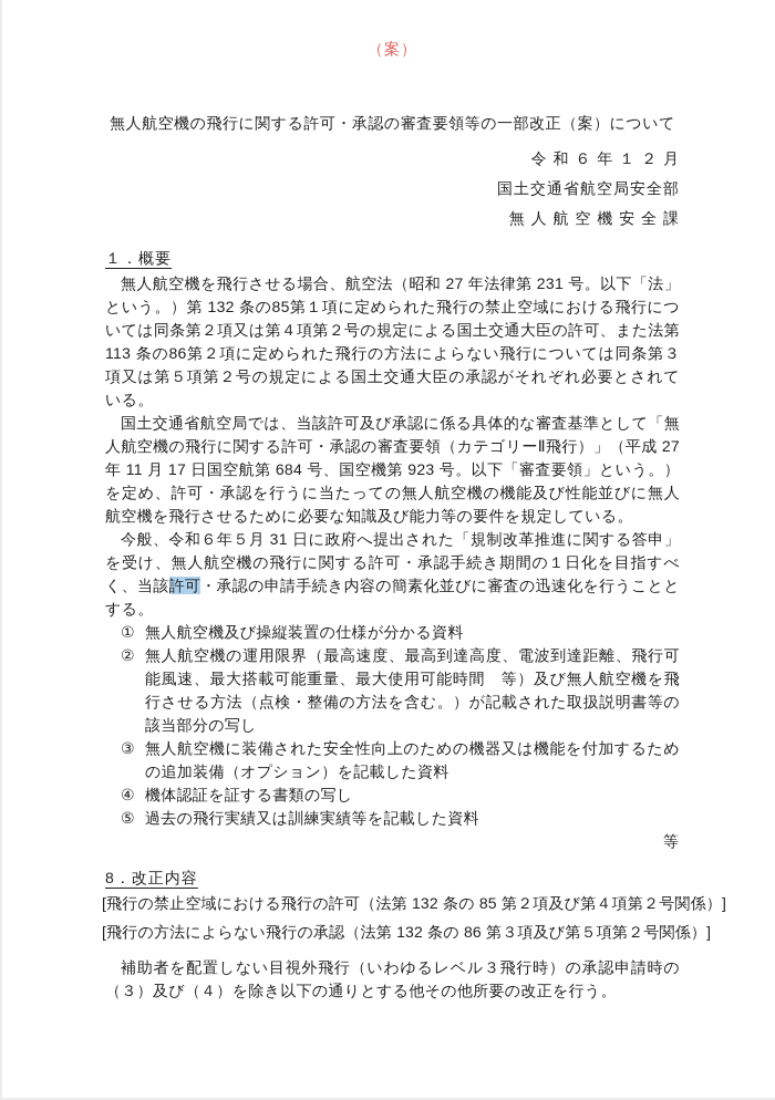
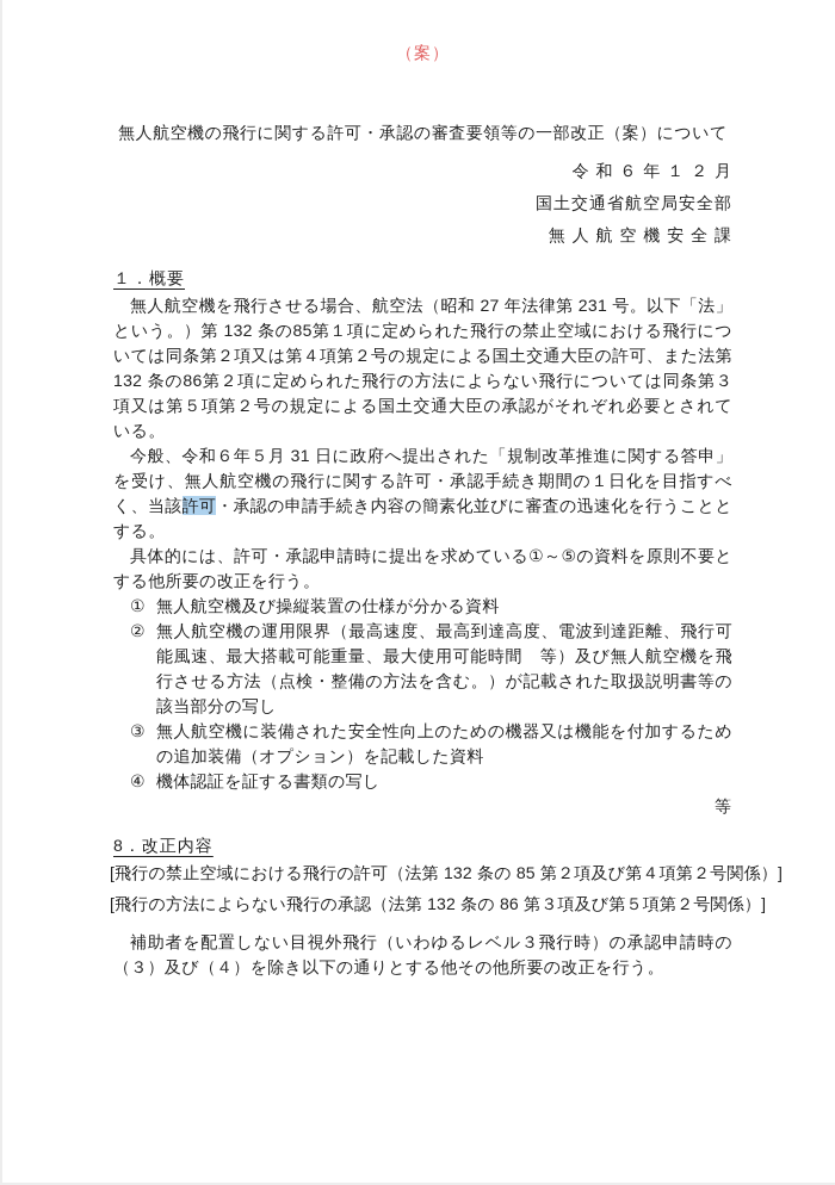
  （案）
  無人航空機の飛行に関する許可・承認の審査要領等の一部改正（案）について
  令 和 ６ 年 １ ２ 月
  国土交通省航空局安全部
  無 人 航 空 機 安 全 課
  １．概要
- 無人航空機を飛行させる場合、航空法（昭和 27 年法律第 231 号。以下「法」 という。）第 132 条の85第１項に定められた飛行の禁止空域における飛行については同条第２項又は第４項第２号の規定による国土交通大臣の許可、また法第 113 条の86第２項に定められた飛行の方法によらない飛行については同条第３項又は第５項第２号の規定による国土交通大臣の承認がそれぞれ必要とされている。
+ 無人航空機を飛行させる場合、航空法（昭和 27 年法律第 231 号。以下「法」 という。）第 132 条の85第１項に定められた飛行の禁止空域における飛行については同条第２項又は第４項第２号の規定による国土交通大臣の許可、また法第 132 条の86第２項に定められた飛行の方法によらない飛行については同条第３項又は第５項第２号の規定による国土交通大臣の承認がそれぞれ必要とされている。
- 国土交通省航空局では、当該許可及び承認に係る具体的な審査基準として「無人航空機の飛行に関する許可・承認の審査要領（カテゴリーⅡ飛行）」（平成 27 年 11 月 17 日国空航第 684 号、国空機第 923 号。以下「審査要領」という。）を定め、許可・承認を行うに当たっての無人航空機の機能及び性能並びに無人航空機を飛行させるために必要な知識及び能力等の要件を規定している。
  今般、令和６年５月 31 日に政府へ提出された「規制改革推進に関する答申」を受け、無人航空機の飛行に関する許可・承認手続き期間の１日化を目指すべく、当該許可・承認の申請手続き内容の簡素化並びに審査の迅速化を行うこととする。
+ 具体的には、許可・承認申請時に提出を求めている①～⑤の資料を原則不要とする他所要の改正を行う。
  ①
  無人航空機及び操縦装置の仕様が分かる資料
  ②
  無人航空機の運用限界（最高速度、最高到達高度、電波到達距離、飛行可能風速、最大搭載可能重量、最大使用可能時間 等）及び無人航空機を飛行させる方法（点検・整備の方法を含む。）が記載された取扱説明書等の該当部分の写し
  ③
  無人航空機に装備された安全性向上のための機器又は機能を付加するための追加装備（オプション）を記載した資料
  ④
  機体認証を証する書類の写し
- ⑤
- 過去の飛行実績又は訓練実績等を記載した資料
  等
  8．改正内容
  [飛行の禁止空域における飛行の許可（法第 132 条の 85 第２項及び第４項第２号関係）]
  [飛行の方法によらない飛行の承認（法第 132 条の 86 第３項及び第５項第２号関係）]
  補助者を配置しない目視外飛行（いわゆるレベル３飛行時）の承認申請時の（３）及び（４）を除き以下の通りとする他その他所要の改正を行う。
